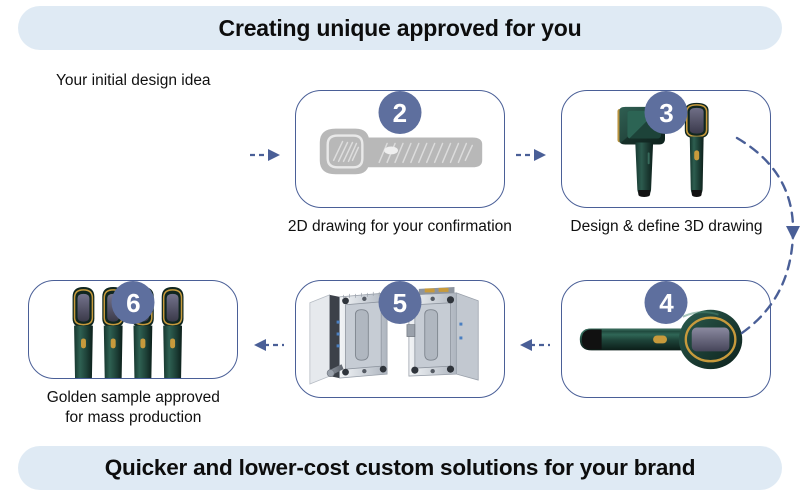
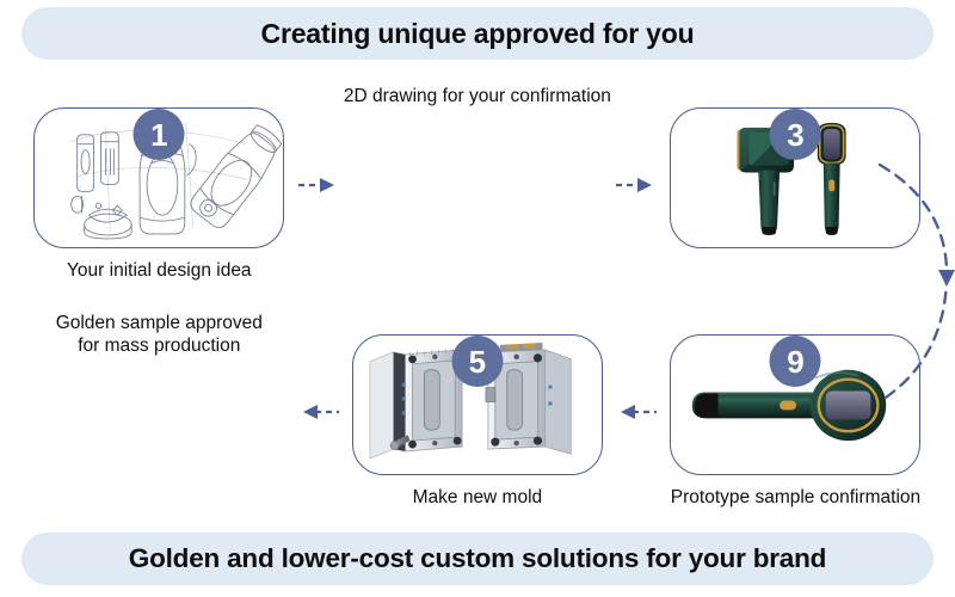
  Creating unique approved for you
+ 1
  Your initial design idea
- 2
  2D drawing for your confirmation
  3
- Design & define 3D drawing
- 6
  Golden sample approved
  for mass production
  5
+ Make new mold
- 4
+ 9
+ Prototype sample confirmation
- Quicker and lower-cost custom solutions for your brand
+ Golden and lower-cost custom solutions for your brand
